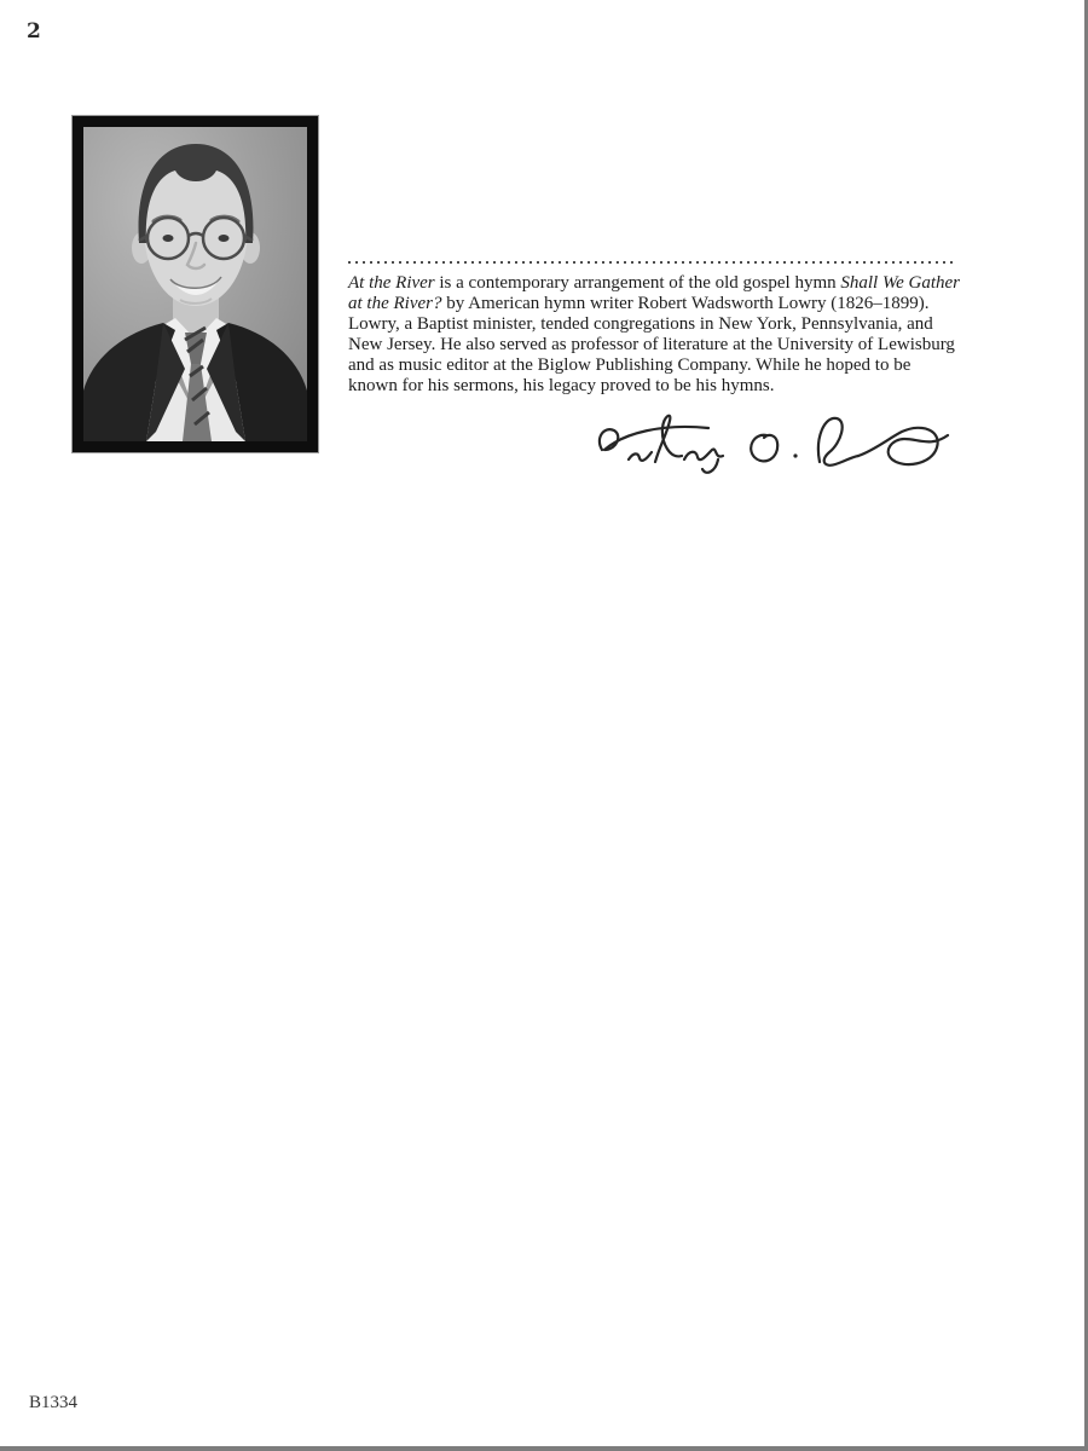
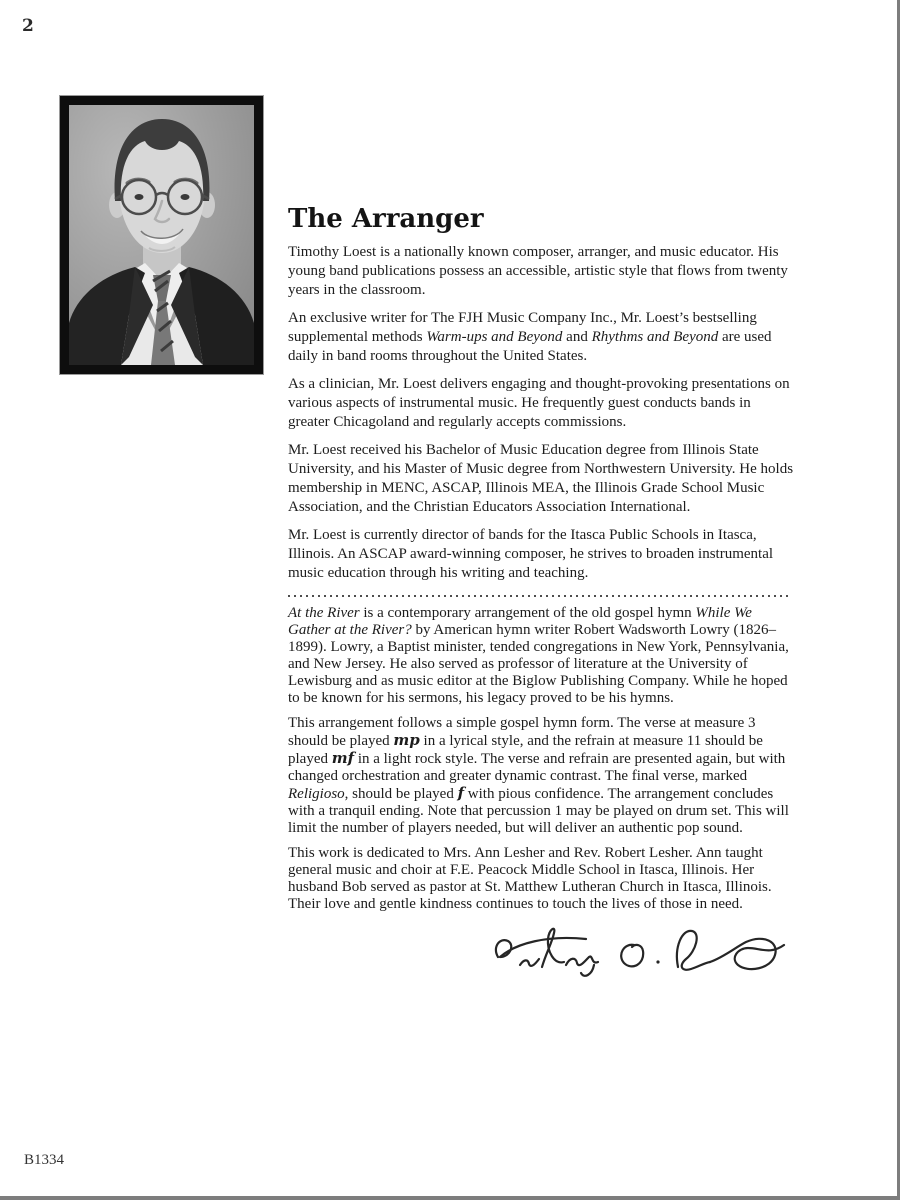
  2
+ The Arranger
+ Timothy Loest is a nationally known composer, arranger, and music educator. His young band publications possess an accessible, artistic style that flows from twenty years in the classroom.
+ An exclusive writer for The FJH Music Company Inc., Mr. Loest’s bestselling supplemental methods Warm-ups and Beyond and Rhythms and Beyond are used daily in band rooms throughout the United States.
+ As a clinician, Mr. Loest delivers engaging and thought-provoking presentations on various aspects of instrumental music. He frequently guest conducts bands in greater Chicagoland and regularly accepts commissions.
+ Mr. Loest received his Bachelor of Music Education degree from Illinois State University, and his Master of Music degree from Northwestern University. He holds membership in MENC, ASCAP, Illinois MEA, the Illinois Grade School Music Association, and the Christian Educators Association International.
+ Mr. Loest is currently director of bands for the Itasca Public Schools in Itasca, Illinois. An ASCAP award-winning composer, he strives to broaden instrumental music education through his writing and teaching.
- At the River is a contemporary arrangement of the old gospel hymn Shall We Gather at the River? by American hymn writer Robert Wadsworth Lowry (1826–1899). Lowry, a Baptist minister, tended congregations in New York, Pennsylvania, and New Jersey. He also served as professor of literature at the University of Lewisburg and as music editor at the Biglow Publishing Company. While he hoped to be known for his sermons, his legacy proved to be his hymns.
+ At the River is a contemporary arrangement of the old gospel hymn While We Gather at the River? by American hymn writer Robert Wadsworth Lowry (1826–1899). Lowry, a Baptist minister, tended congregations in New York, Pennsylvania, and New Jersey. He also served as professor of literature at the University of Lewisburg and as music editor at the Biglow Publishing Company. While he hoped to be known for his sermons, his legacy proved to be his hymns.
+ This arrangement follows a simple gospel hymn form. The verse at measure 3 should be played mp in a lyrical style, and the refrain at measure 11 should be played mf in a light rock style. The verse and refrain are presented again, but with changed orchestration and greater dynamic contrast. The final verse, marked Religioso, should be played f with pious confidence. The arrangement concludes with a tranquil ending. Note that percussion 1 may be played on drum set. This will limit the number of players needed, but will deliver an authentic pop sound.
+ This work is dedicated to Mrs. Ann Lesher and Rev. Robert Lesher. Ann taught general music and choir at F.E. Peacock Middle School in Itasca, Illinois. Her husband Bob served as pastor at St. Matthew Lutheran Church in Itasca, Illinois. Their love and gentle kindness continues to touch the lives of those in need.
  B1334
